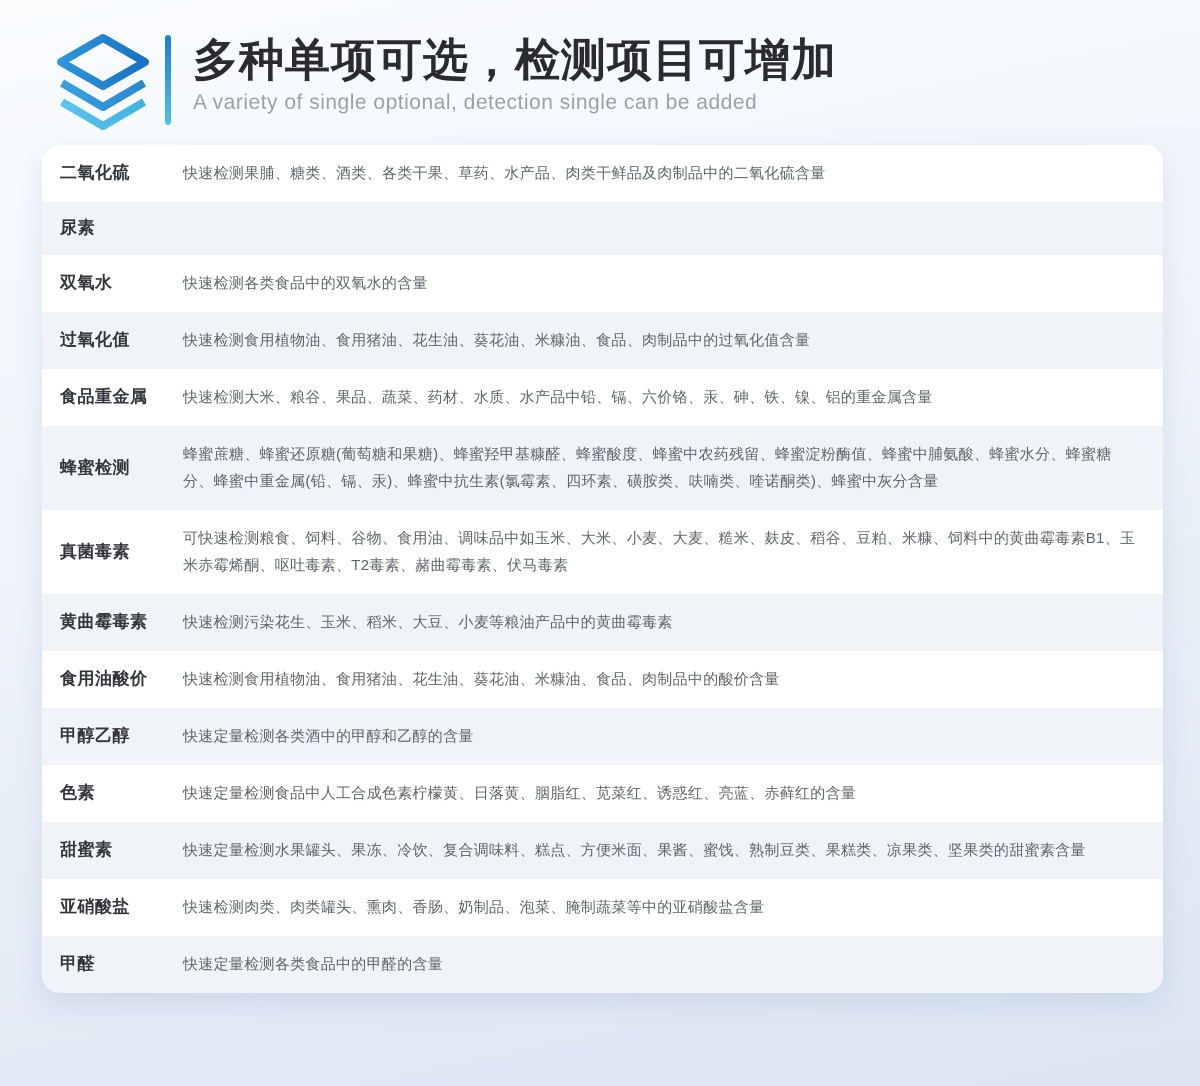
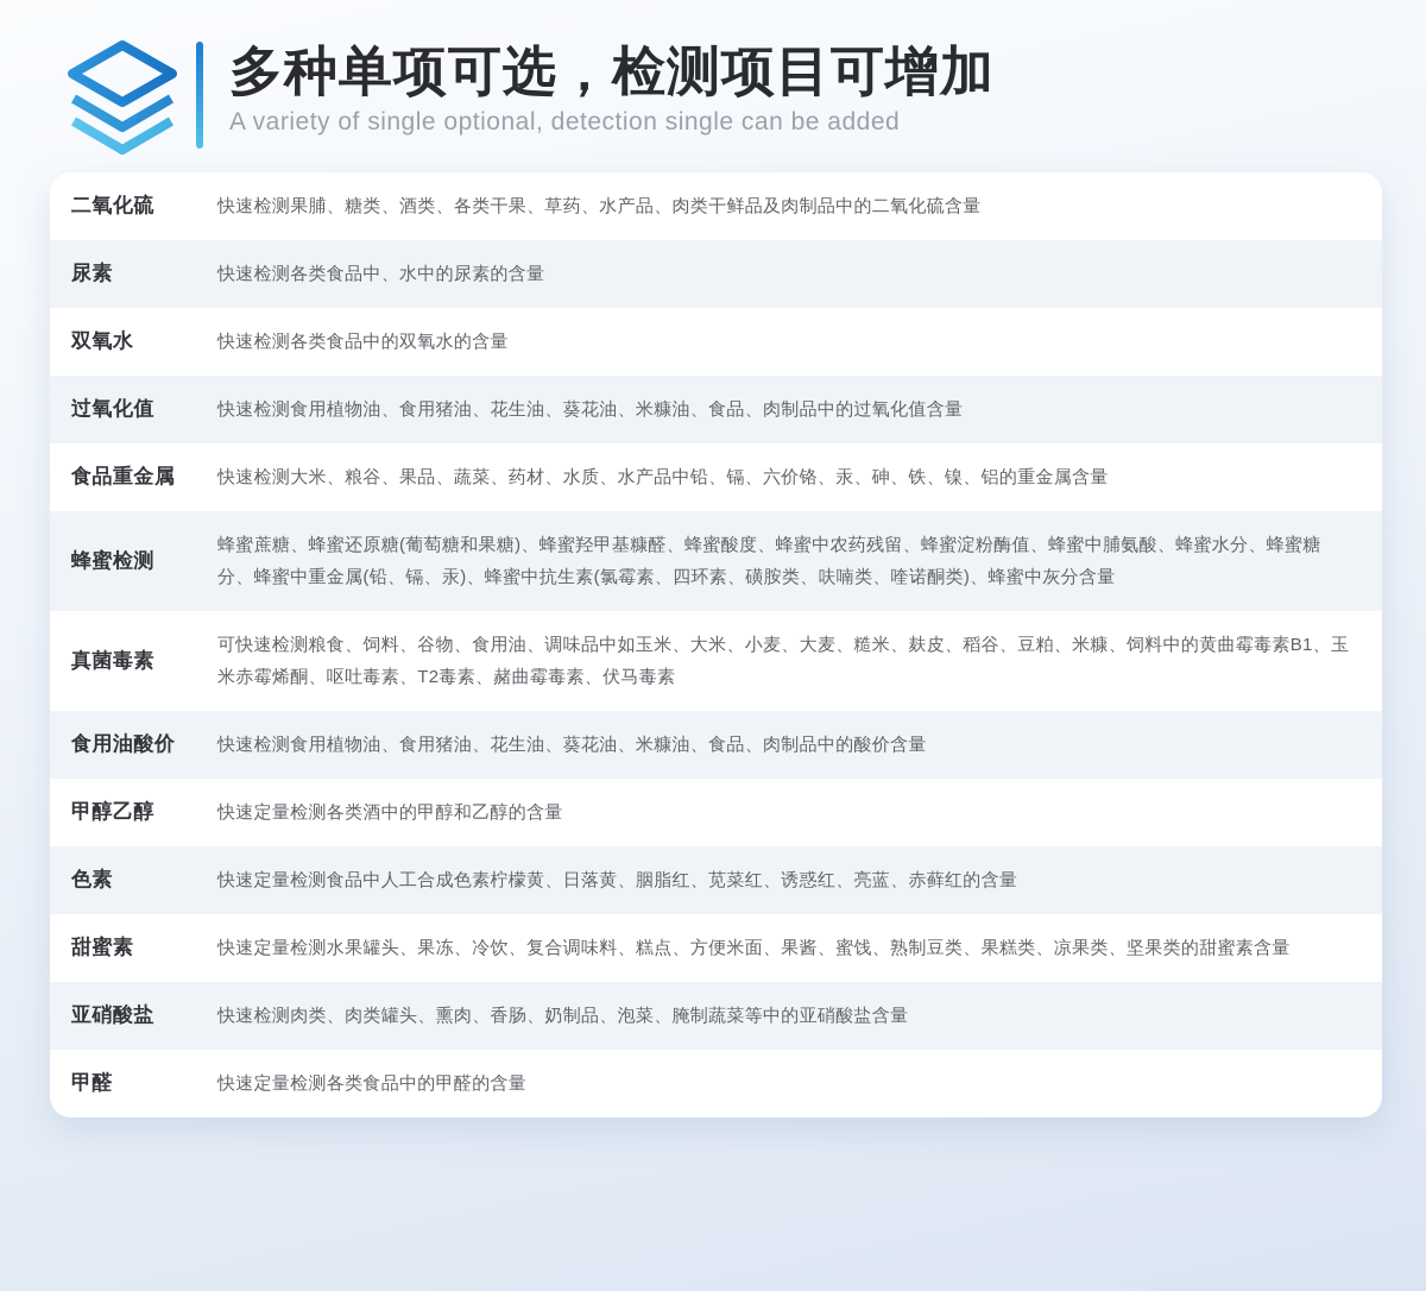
  多种单项可选，检测项目可增加
  A variety of single optional, detection single can be added
  二氧化硫
  快速检测果脯、糖类、酒类、各类干果、草药、水产品、肉类干鲜品及肉制品中的二氧化硫含量
  尿素
+ 快速检测各类食品中、水中的尿素的含量
  双氧水
  快速检测各类食品中的双氧水的含量
  过氧化值
  快速检测食用植物油、食用猪油、花生油、葵花油、米糠油、食品、肉制品中的过氧化值含量
  食品重金属
  快速检测大米、粮谷、果品、蔬菜、药材、水质、水产品中铅、镉、六价铬、汞、砷、铁、镍、铝的重金属含量
  蜂蜜检测
  蜂蜜蔗糖、蜂蜜还原糖(葡萄糖和果糖)、蜂蜜羟甲基糠醛、蜂蜜酸度、蜂蜜中农药残留、蜂蜜淀粉酶值、蜂蜜中脯氨酸、蜂蜜水分、蜂蜜糖分、蜂蜜中重金属(铅、镉、汞)、蜂蜜中抗生素(氯霉素、四环素、磺胺类、呋喃类、喹诺酮类)、蜂蜜中灰分含量
  真菌毒素
  可快速检测粮食、饲料、谷物、食用油、调味品中如玉米、大米、小麦、大麦、糙米、麸皮、稻谷、豆粕、米糠、饲料中的黄曲霉毒素B1、玉米赤霉烯酮、呕吐毒素、T2毒素、赭曲霉毒素、伏马毒素
- 黄曲霉毒素
- 快速检测污染花生、玉米、稻米、大豆、小麦等粮油产品中的黄曲霉毒素
  食用油酸价
  快速检测食用植物油、食用猪油、花生油、葵花油、米糠油、食品、肉制品中的酸价含量
  甲醇乙醇
  快速定量检测各类酒中的甲醇和乙醇的含量
  色素
  快速定量检测食品中人工合成色素柠檬黄、日落黄、胭脂红、苋菜红、诱惑红、亮蓝、赤藓红的含量
  甜蜜素
  快速定量检测水果罐头、果冻、冷饮、复合调味料、糕点、方便米面、果酱、蜜饯、熟制豆类、果糕类、凉果类、坚果类的甜蜜素含量
  亚硝酸盐
  快速检测肉类、肉类罐头、熏肉、香肠、奶制品、泡菜、腌制蔬菜等中的亚硝酸盐含量
  甲醛
  快速定量检测各类食品中的甲醛的含量
